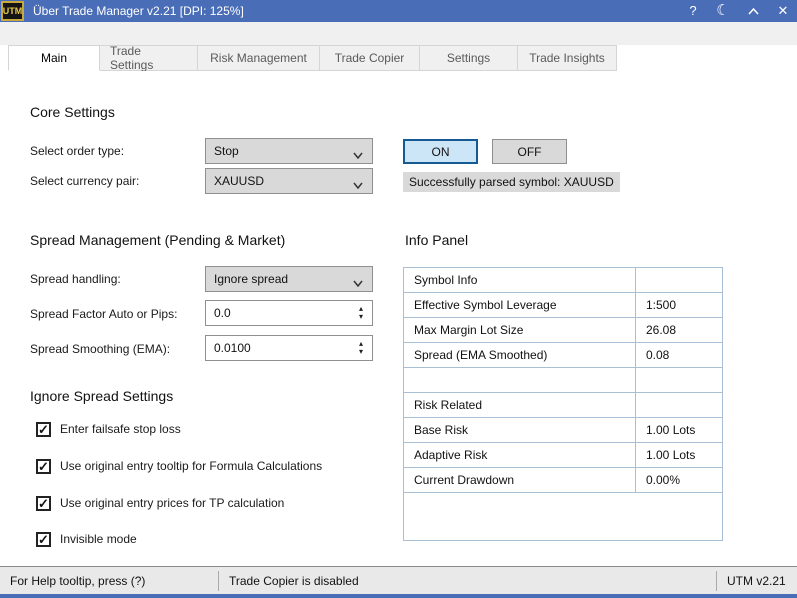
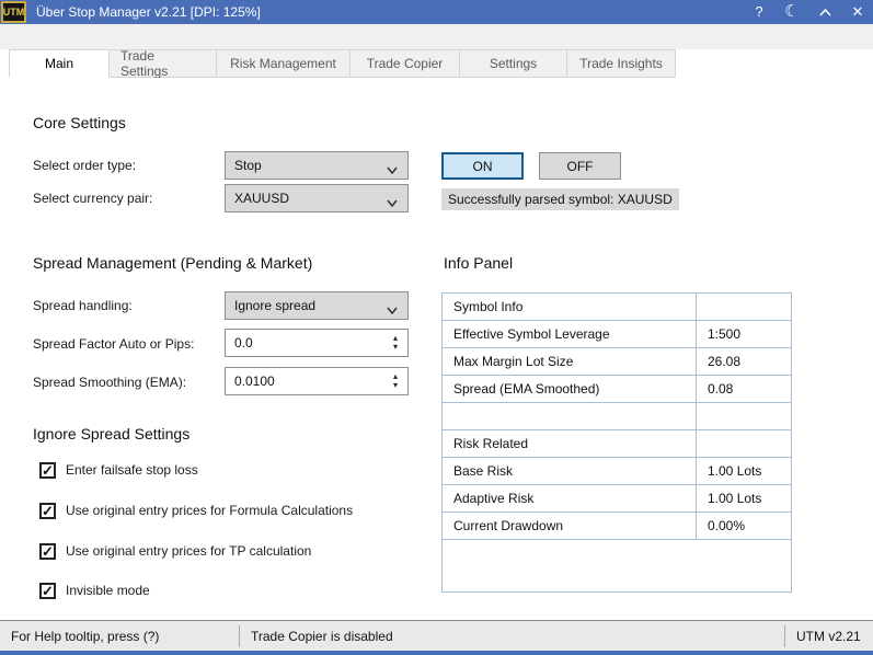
  UTM
- Über Trade Manager v2.21 [DPI: 125%]
+ Über Stop Manager v2.21 [DPI: 125%]
  ?
  ☾
  ✕
  Main
  Trade Settings
  Risk Management
  Trade Copier
  Settings
  Trade Insights
  Core Settings
  Select order type:
  Stop
  ON
  OFF
  Select currency pair:
  XAUUSD
  Successfully parsed symbol: XAUUSD
  Spread Management (Pending & Market)
  Spread handling:
  Ignore spread
  Spread Factor Auto or Pips:
  0.0
  ▴
  ▾
  Spread Smoothing (EMA):
  0.0100
  ▴
  ▾
  Info Panel
  Symbol Info
  Effective Symbol Leverage
  1:500
  Max Margin Lot Size
  26.08
  Spread (EMA Smoothed)
  0.08
  Risk Related
  Base Risk
  1.00 Lots
  Adaptive Risk
  1.00 Lots
  Current Drawdown
  0.00%
  Ignore Spread Settings
  ✓
  Enter failsafe stop loss
  ✓
- Use original entry tooltip for Formula Calculations
+ Use original entry prices for Formula Calculations
  ✓
  Use original entry prices for TP calculation
  ✓
  Invisible mode
  For Help tooltip, press (?)
  Trade Copier is disabled
  UTM v2.21
